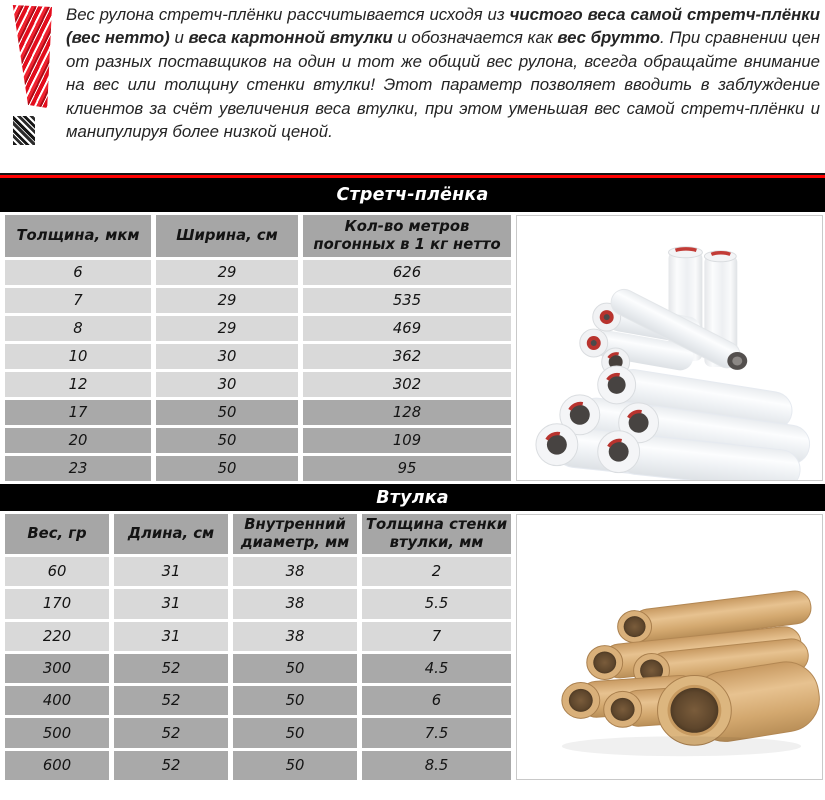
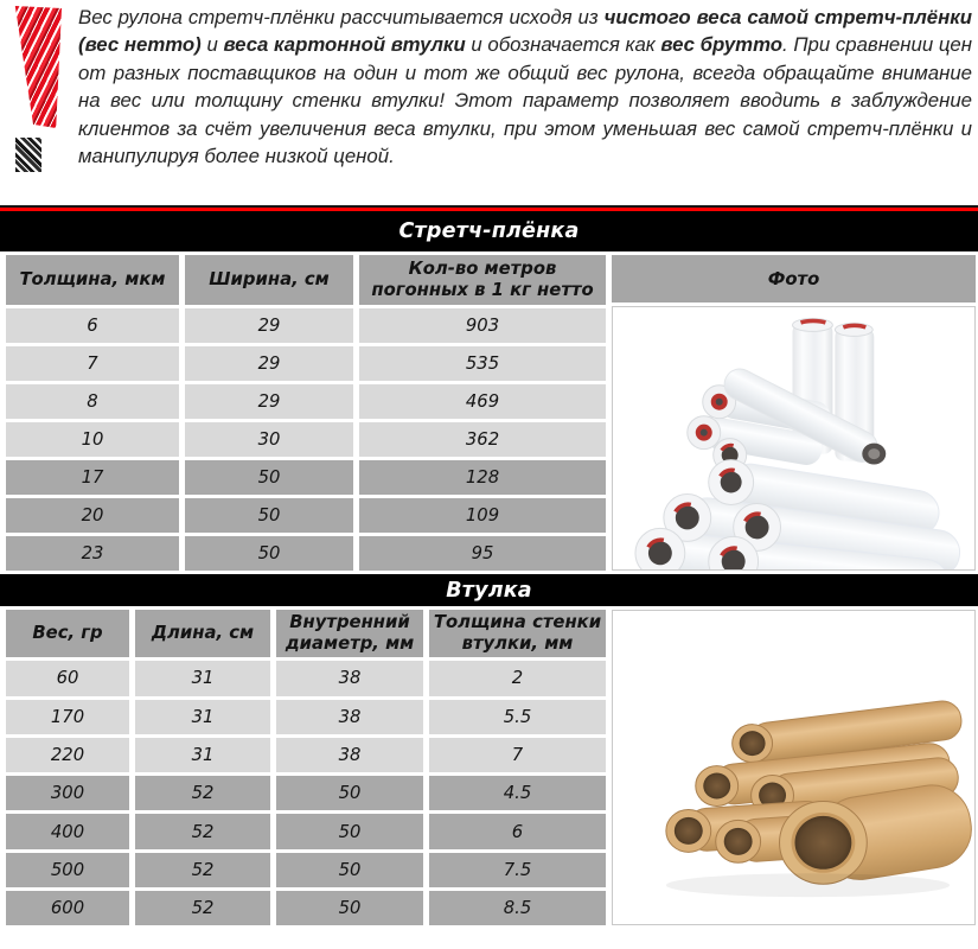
  Вес рулона стретч-плёнки рассчитывается исходя из чистого веса самой стретч-плёнки (вес нетто) и веса картонной втулки и обозначается как вес брутто. При сравнении цен от разных поставщиков на один и тот же общий вес рулона, всегда обращайте внимание на вес или толщину стенки втулки! Этот параметр позволяет вводить в заблуждение клиентов за счёт увеличения веса втулки, при этом уменьшая вес самой стретч-плёнки и манипулируя более низкой ценой.
  Стретч-плёнка
  Толщина, мкм	Ширина, см	Кол-во метров погонных в 1 кг нетто
- 6	29	626
+ 6	29	903
  7	29	535
  8	29	469
  10	30	362
- 12	30	302
  17	50	128
  20	50	109
  23	50	95
+ Фото
  Втулка
  Вес, гр	Длина, см	Внутренний диаметр, мм	Толщина стенки втулки, мм
  60	31	38	2
  170	31	38	5.5
  220	31	38	7
  300	52	50	4.5
  400	52	50	6
  500	52	50	7.5
  600	52	50	8.5
